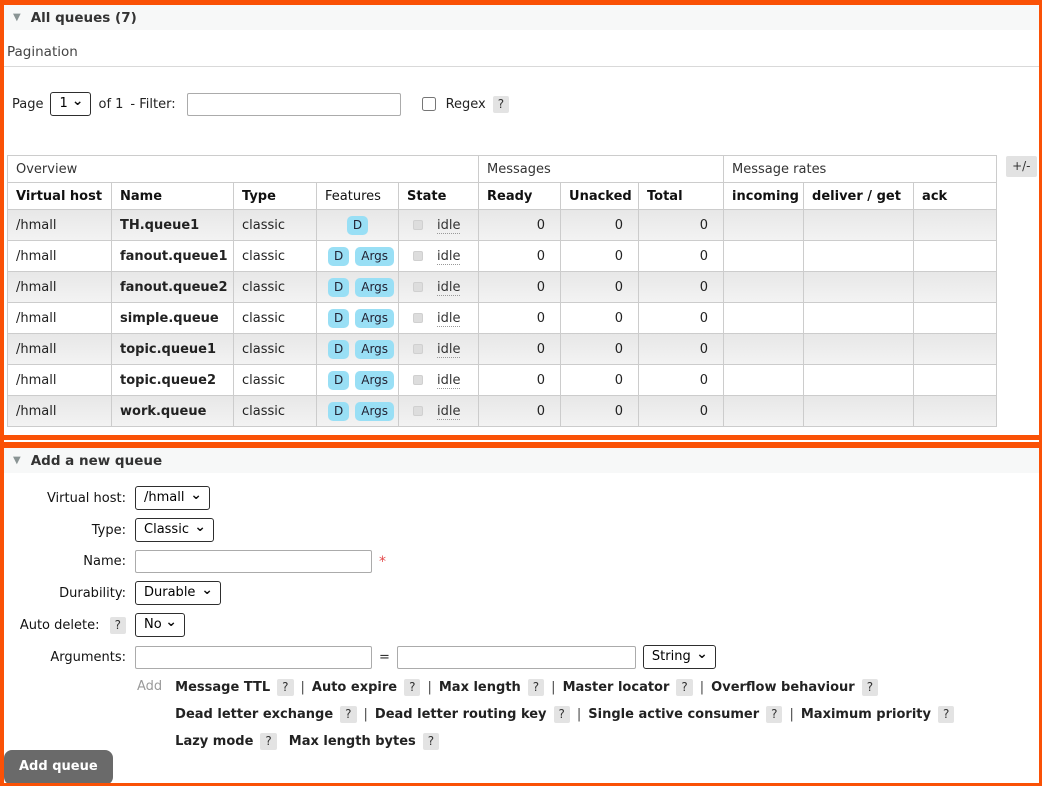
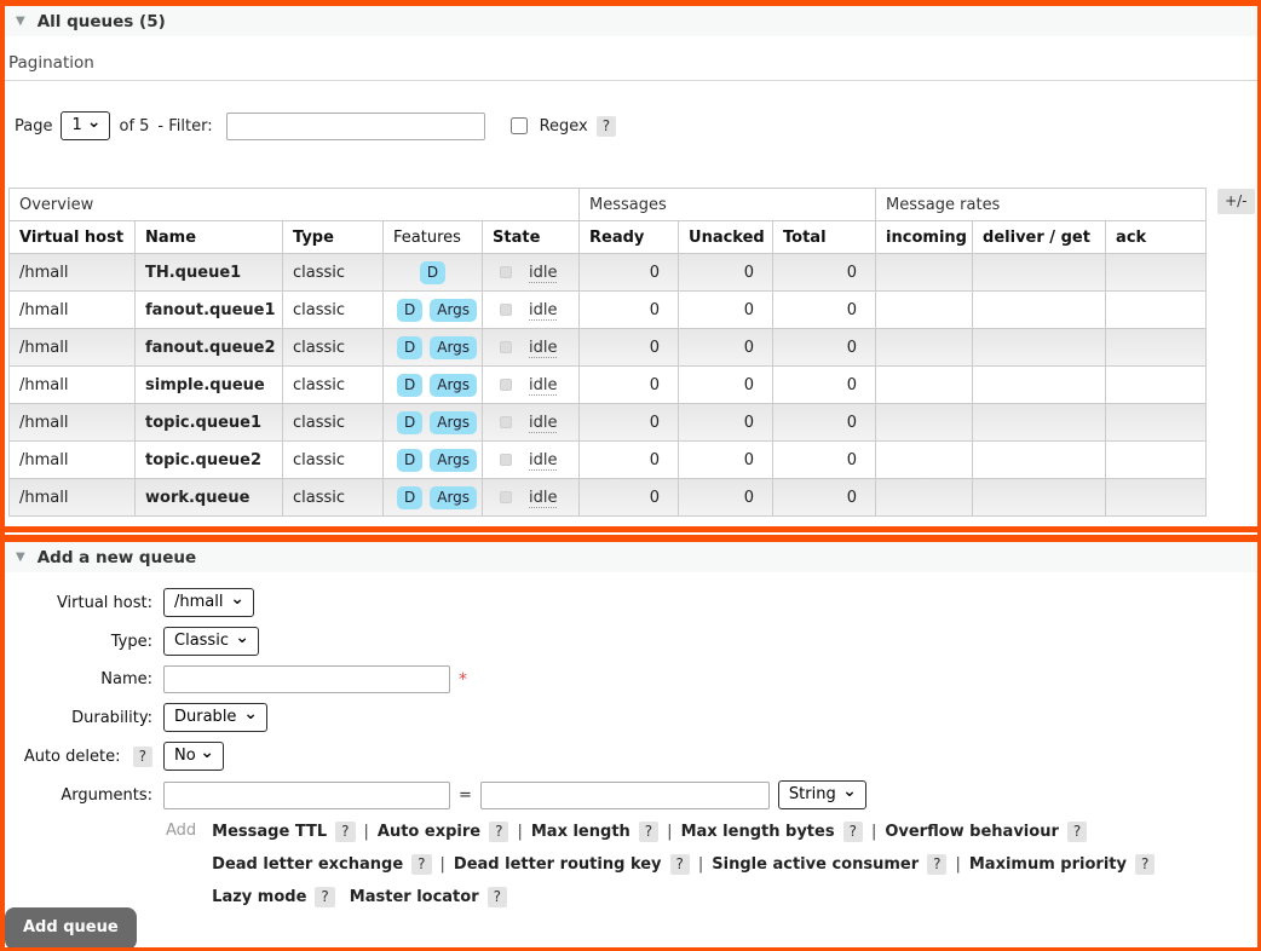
  ▼
- All queues (7)
+ All queues (5)
  Pagination
  Page
  1
- of 1
+ of 5
  - Filter:
  Regex
  ?
  Overview	Messages	Message rates
  Virtual host	Name	Type	Features	State	Ready	Unacked	Total	incoming	deliver / get	ack
  /hmall	TH.queue1	classic	D	idle	0	0	0
  /hmall	fanout.queue1	classic	D Args	idle	0	0	0
  /hmall	fanout.queue2	classic	D Args	idle	0	0	0
  /hmall	simple.queue	classic	D Args	idle	0	0	0
  /hmall	topic.queue1	classic	D Args	idle	0	0	0
  /hmall	topic.queue2	classic	D Args	idle	0	0	0
  /hmall	work.queue	classic	D Args	idle	0	0	0
  +/-
  ▼
  Add a new queue
  Virtual host:
  /hmall
  Type:
  Classic
  Name:
  *
  Durability:
  Durable
  Auto delete: ?
  No
  Arguments:
  =
  String
  Add
- Message TTL ? | Auto expire ? | Max length ? | Master locator ? | Overflow behaviour ?
+ Message TTL ? | Auto expire ? | Max length ? | Max length bytes ? | Overflow behaviour ?
  Dead letter exchange ? | Dead letter routing key ? | Single active consumer ? | Maximum priority ?
- Lazy mode ? Max length bytes ?
+ Lazy mode ? Master locator ?
  Add queue
